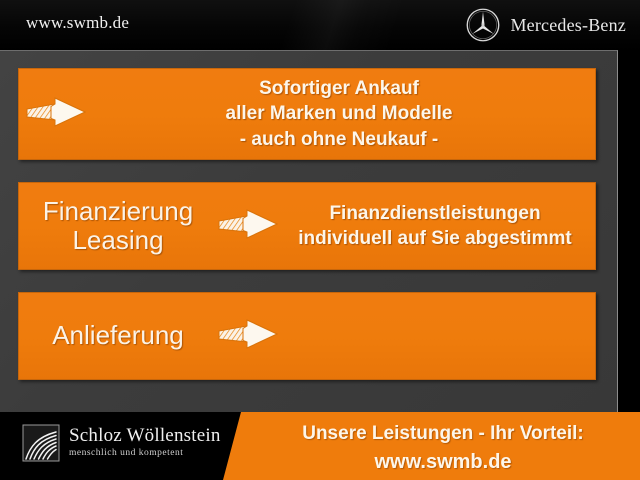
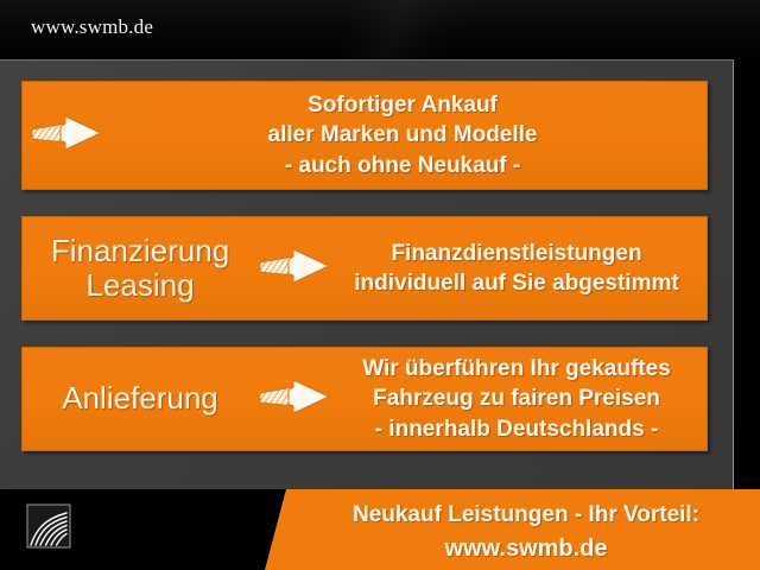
  www.swmb.de
- Mercedes-Benz
  Sofortiger Ankauf
  aller Marken und Modelle
  - auch ohne Neukauf -
  Finanzierung
  Leasing
  Finanzdienstleistungen
  individuell auf Sie abgestimmt
  Anlieferung
+ Wir überführen Ihr gekauftes
+ Fahrzeug zu fairen Preisen
+ - innerhalb Deutschlands -
- Unsere Leistungen - Ihr Vorteil:
+ Neukauf Leistungen - Ihr Vorteil:
  www.swmb.de
- Schloz Wöllenstein
- menschlich und kompetent
